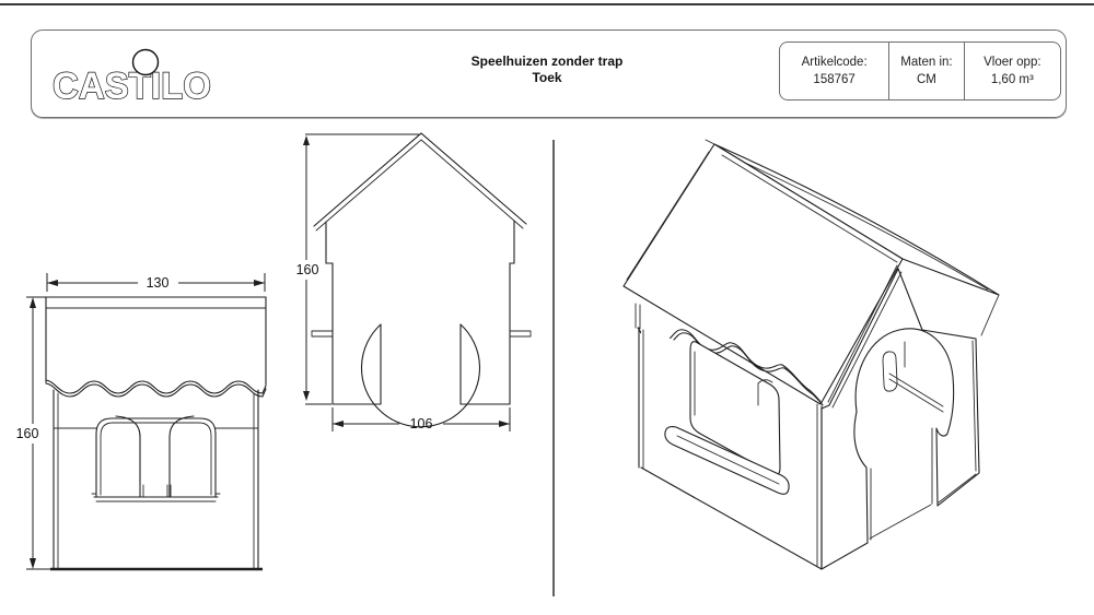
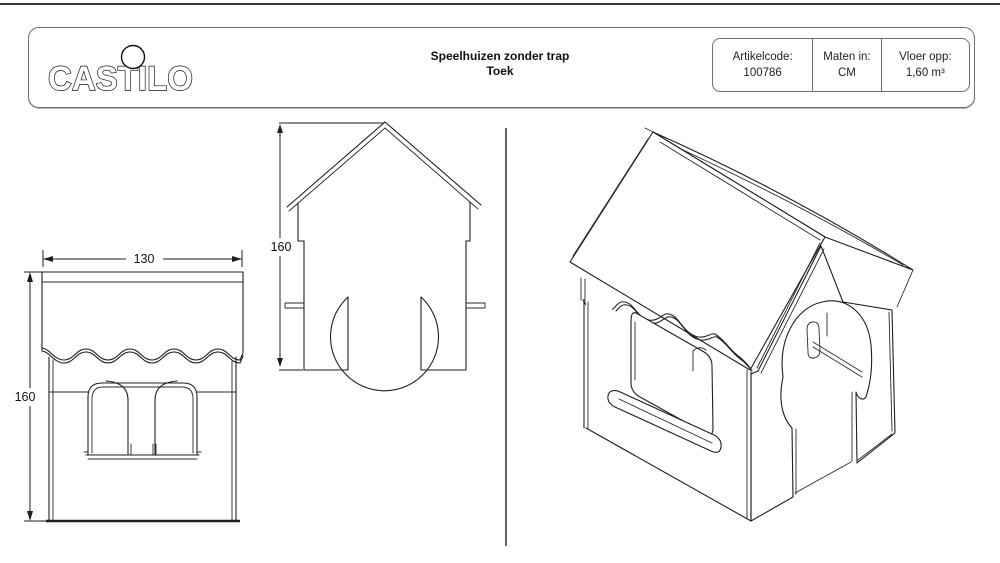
  CASTILO
  Speelhuizen zonder trap
  Toek
  Artikelcode:
- 158767
+ 100786
  Maten in:
  CM
  Vloer opp:
  1,60 m³
  130
  160
  160
- 106
